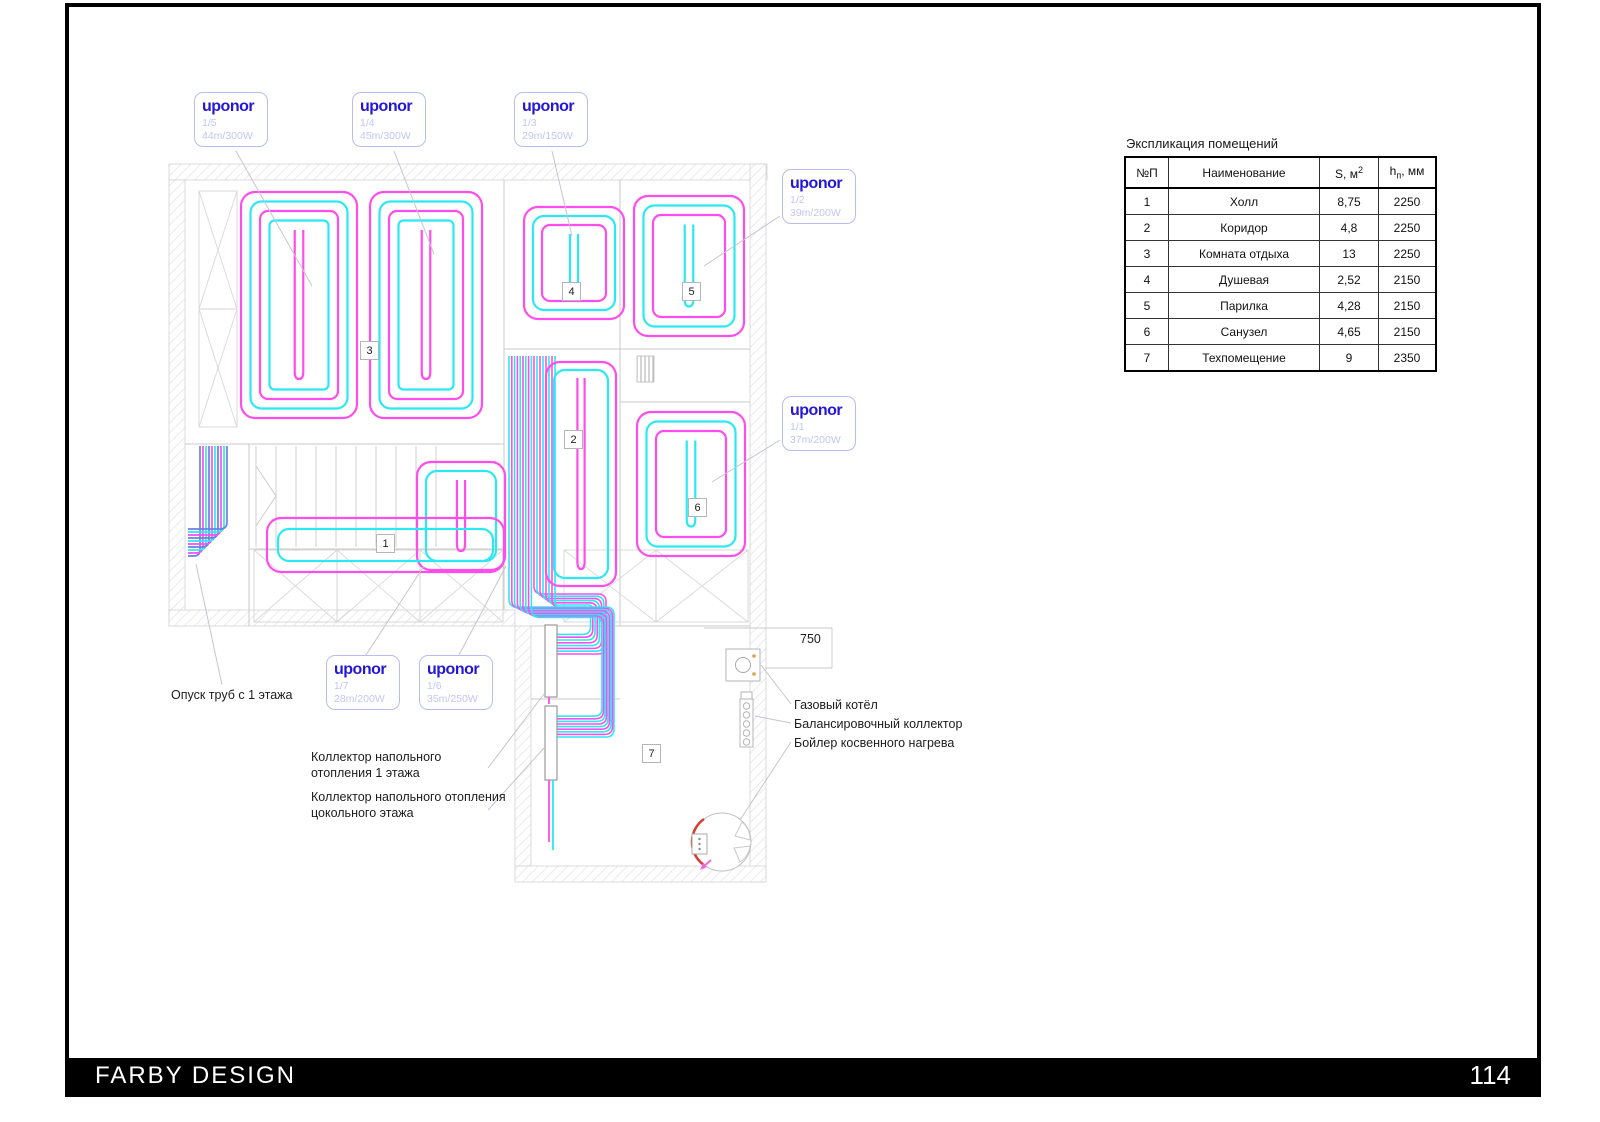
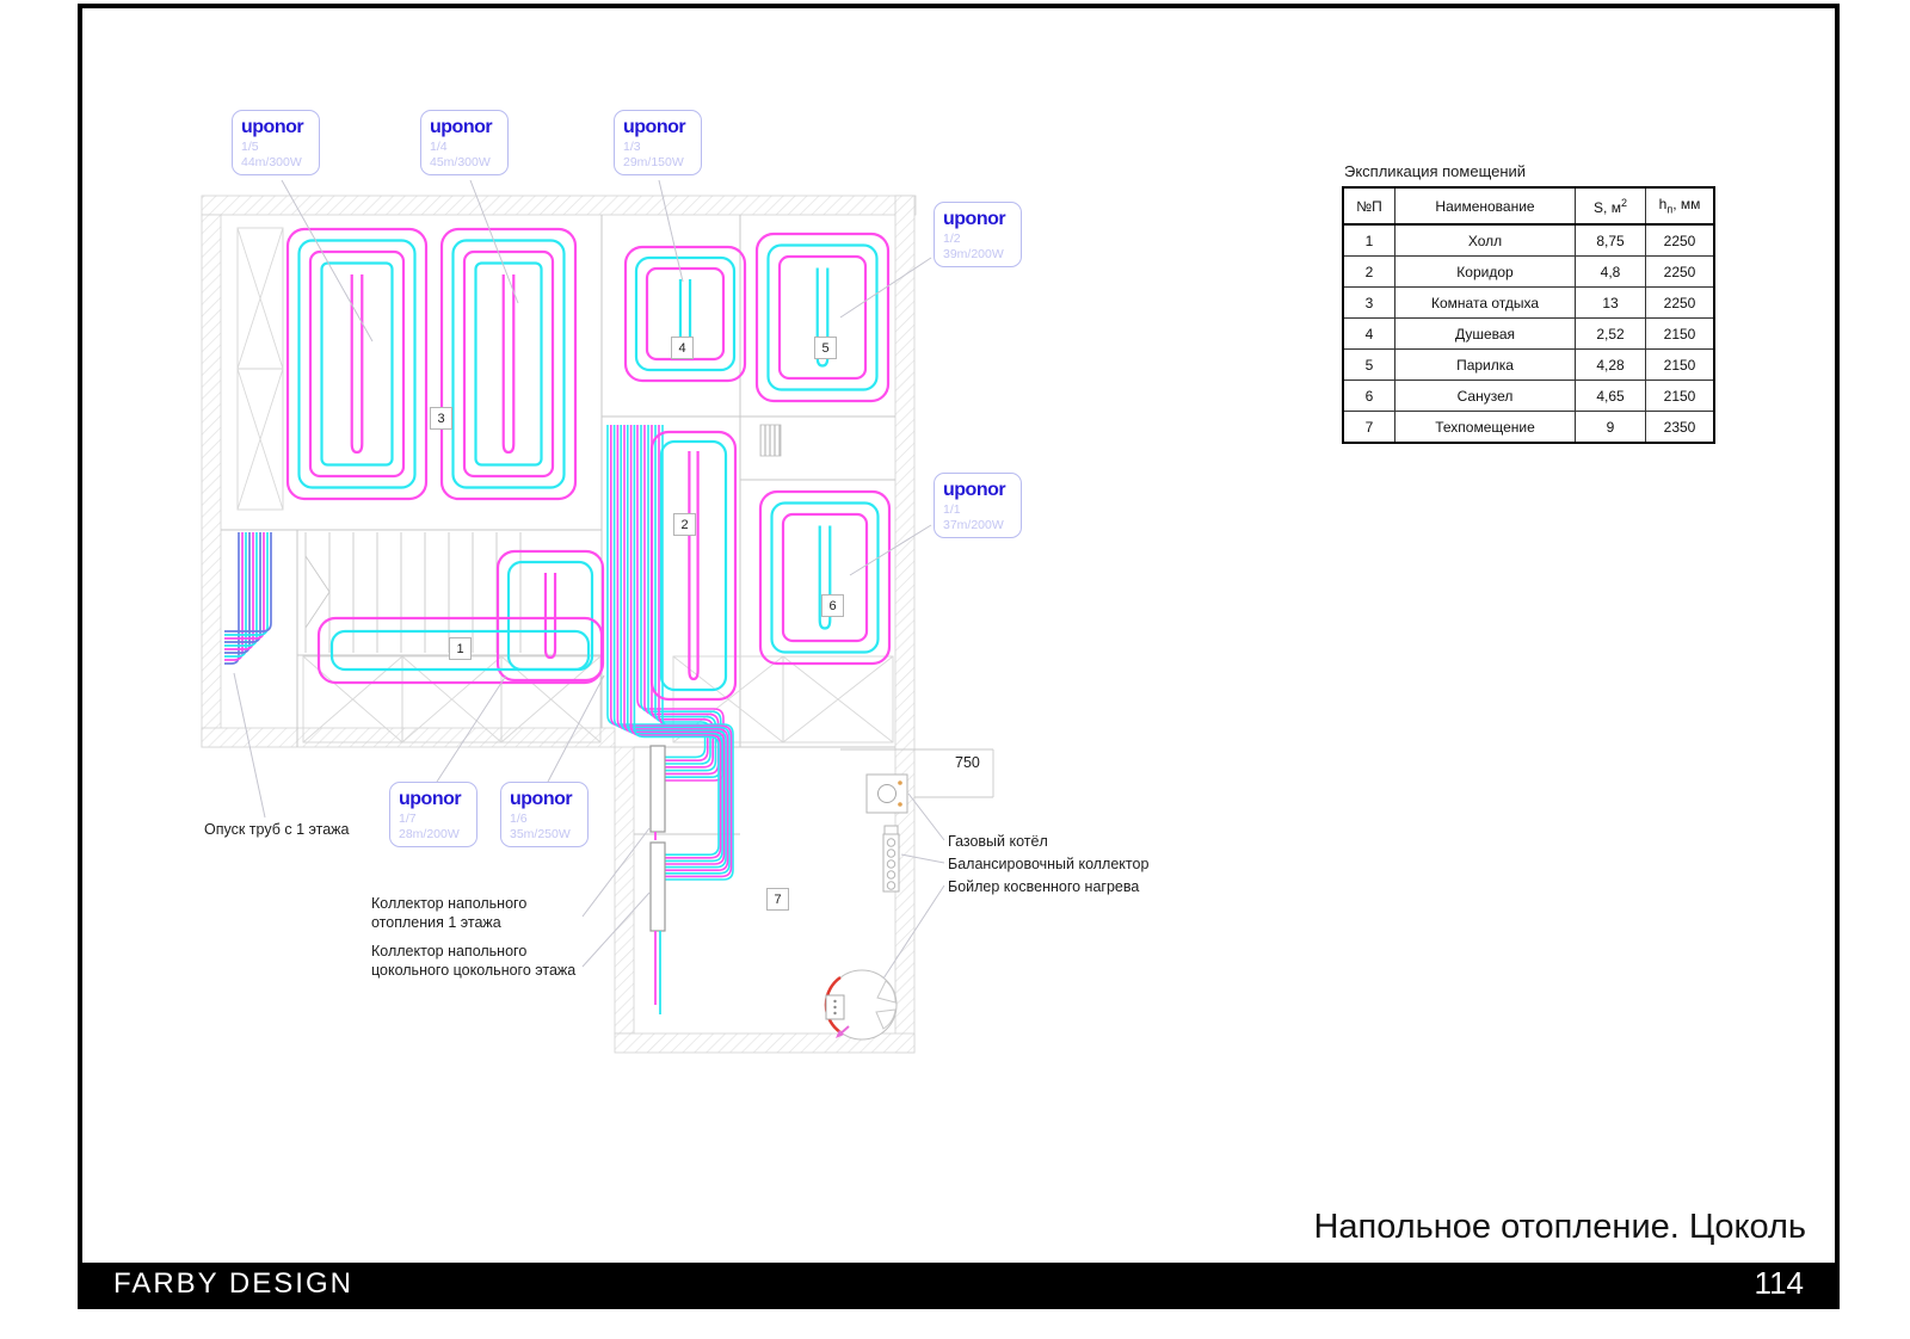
  uponor
  1/5
  44m/300W
  uponor
  1/4
  45m/300W
  uponor
  1/3
  29m/150W
  uponor
  1/2
  39m/200W
  uponor
  1/1
  37m/200W
  uponor
  1/7
  28m/200W
  uponor
  1/6
  35m/250W
  3
  4
  5
  2
  6
  1
  7
  Опуск труб с 1 этажа
  Коллектор напольного отопления 1 этажа
- Коллектор напольного отопления цокольного этажа
+ Коллектор напольного цокольного цокольного этажа
  Газовый котёл
  Балансировочный коллектор
  Бойлер косвенного нагрева
  750
  Экспликация помещений
  №П	Наименование	S, м2	hп, мм
  1	Холл	8,75	2250
  2	Коридор	4,8	2250
  3	Комната отдыха	13	2250
  4	Душевая	2,52	2150
  5	Парилка	4,28	2150
  6	Санузел	4,65	2150
  7	Техпомещение	9	2350
+ Напольное отопление. Цоколь
  FARBY DESIGN
  114
